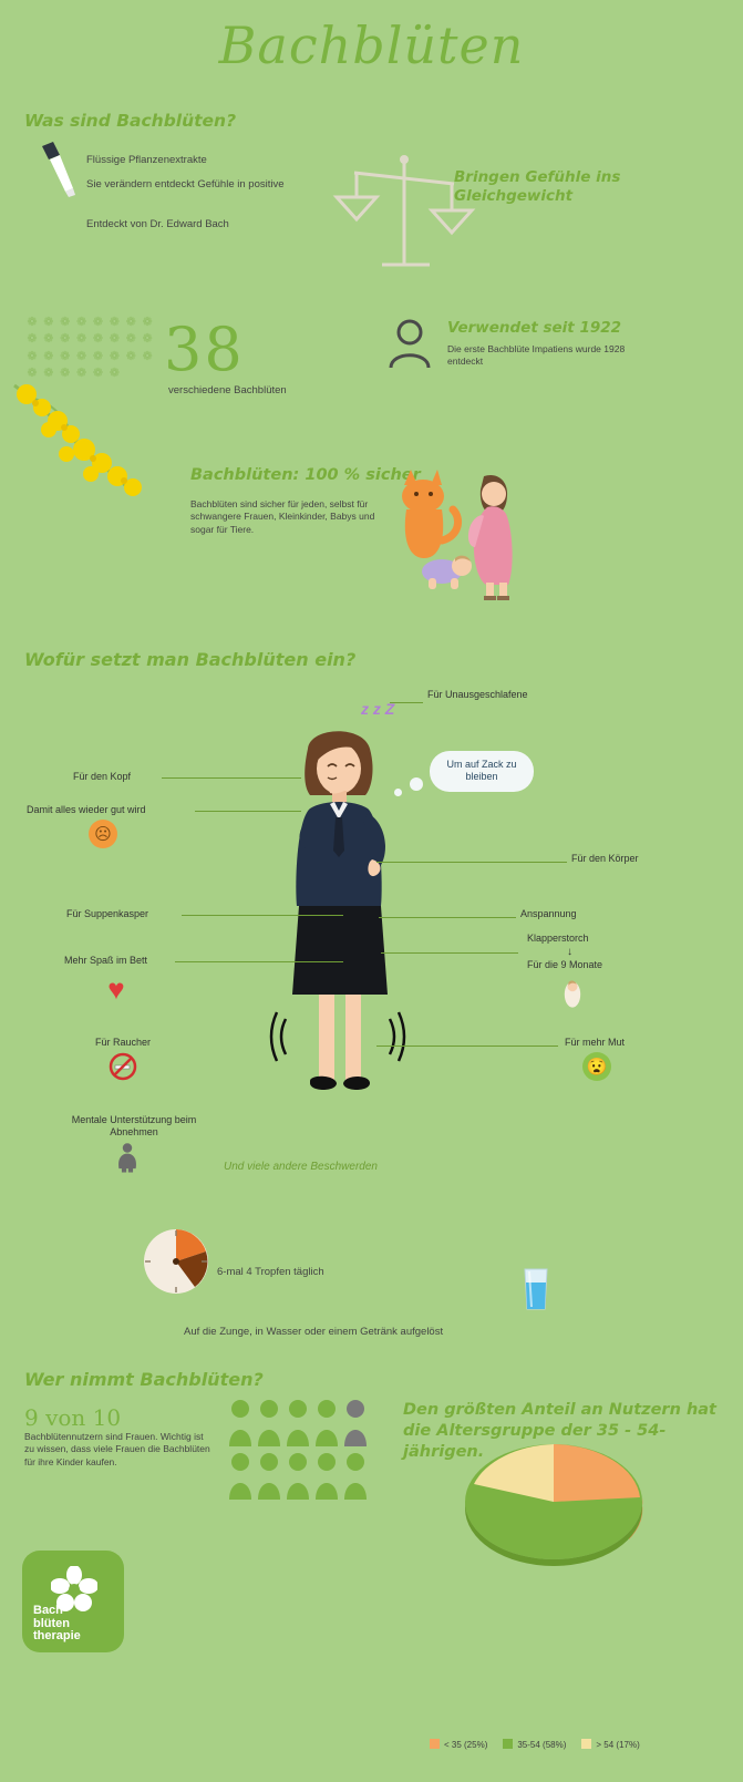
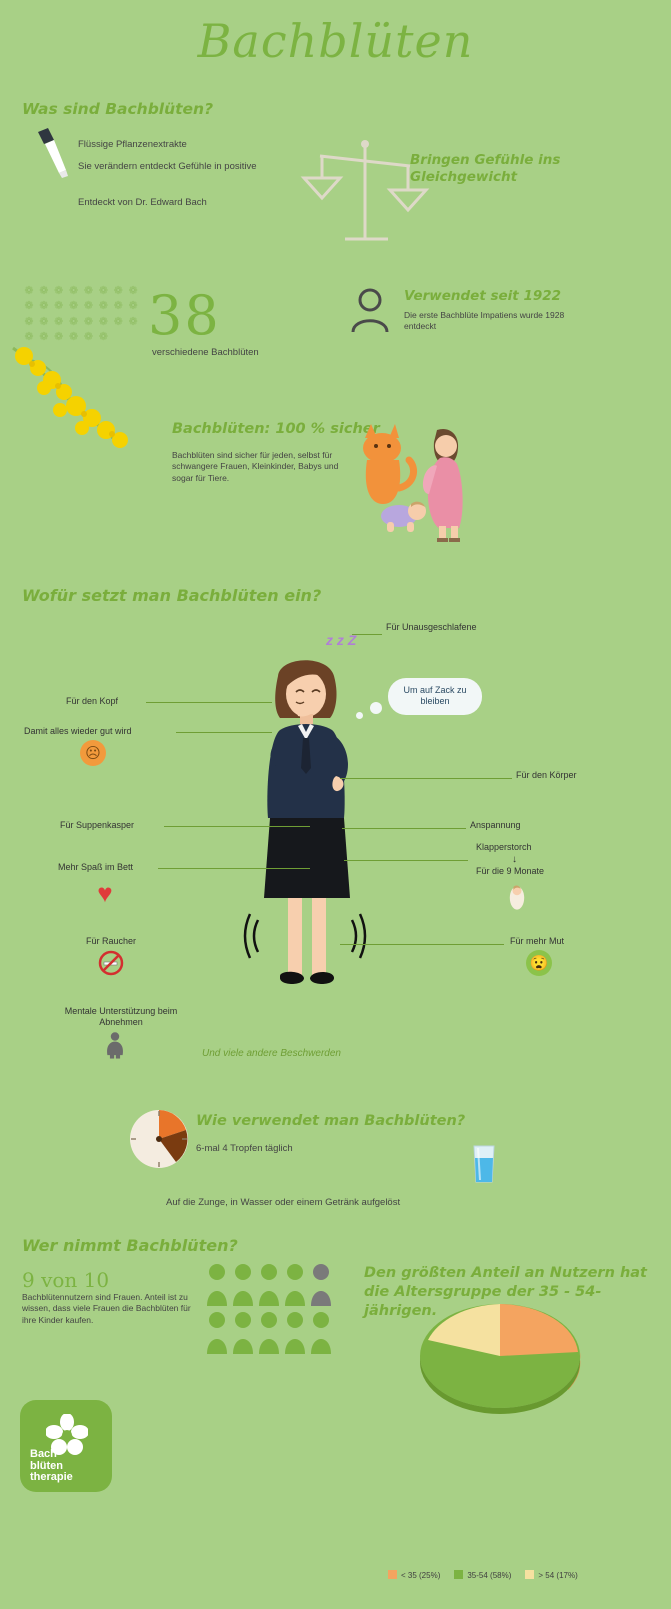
  Bachblüten
  Was sind Bachblüten?
  Flüssige Pflanzenextrakte
  Sie verändern entdeckt Gefühle in positive
  Entdeckt von Dr. Edward Bach
  Bringen Gefühle ins Gleichgewicht
  ❁
  ❁
  ❁
  ❁
  ❁
  ❁
  ❁
  ❁
  ❁
  ❁
  ❁
  ❁
  ❁
  ❁
  ❁
  ❁
  ❁
  ❁
  ❁
  ❁
  ❁
  ❁
  ❁
  ❁
  ❁
  ❁
  ❁
  ❁
  ❁
  ❁
  38
  verschiedene Bachblüten
  Verwendet seit 1922
  Die erste Bachblüte Impatiens wurde 1928 entdeckt
  Bachblüten: 100 % sicher
  Bachblüten sind sicher für jeden, selbst für schwangere Frauen, Kleinkinder, Babys und sogar für Tiere.
  Wofür setzt man Bachblüten ein?
  z z Z
  Um auf Zack zu bleiben
  Für den Kopf
  Damit alles wieder gut wird
  ☹
  Für Suppenkasper
  Mehr Spaß im Bett
  ♥
  Für Raucher
  Mentale Unterstützung beim Abnehmen
  Für Unausgeschlafene
  Für den Körper
  Anspannung
  Klapperstorch
  ↓
  Für die 9 Monate
  Für mehr Mut
  😧
  Und viele andere Beschwerden
+ Wie verwendet man Bachblüten?
  6-mal 4 Tropfen täglich
  Auf die Zunge, in Wasser oder einem Getränk aufgelöst
  Wer nimmt Bachblüten?
  9 von 10
- Bachblütennutzern sind Frauen. Wichtig ist zu wissen, dass viele Frauen die Bachblüten für ihre Kinder kaufen.
+ Bachblütennutzern sind Frauen. Anteil ist zu wissen, dass viele Frauen die Bachblüten für ihre Kinder kaufen.
  Den größten Anteil an Nutzern hat die Altersgruppe der 35 - 54-jährigen.
  < 35 (25%)
  35-54 (58%)
  > 54 (17%)
  Bach
  blüten
  therapie
